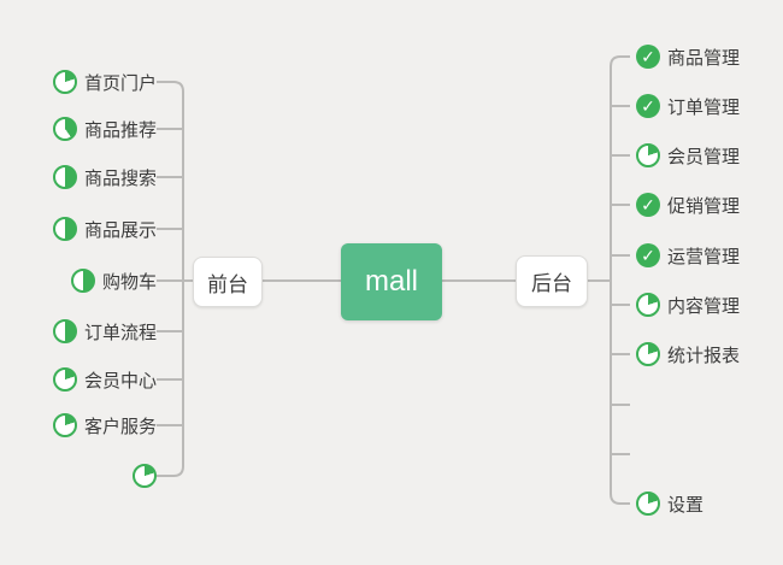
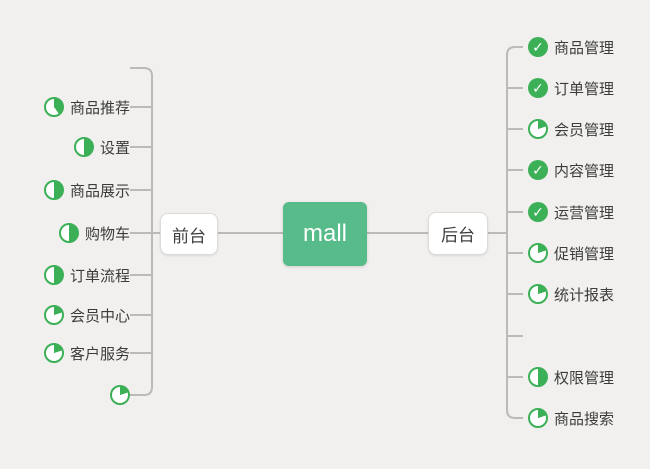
  mall
  前台
  后台
- 首页门户
  商品推荐
- 商品搜索
+ 设置
  商品展示
  购物车
  订单流程
  会员中心
  客户服务
  ✓
  商品管理
  ✓
  订单管理
  会员管理
  ✓
- 促销管理
+ 内容管理
  ✓
  运营管理
- 内容管理
+ 促销管理
  统计报表
+ 权限管理
- 设置
+ 商品搜索
